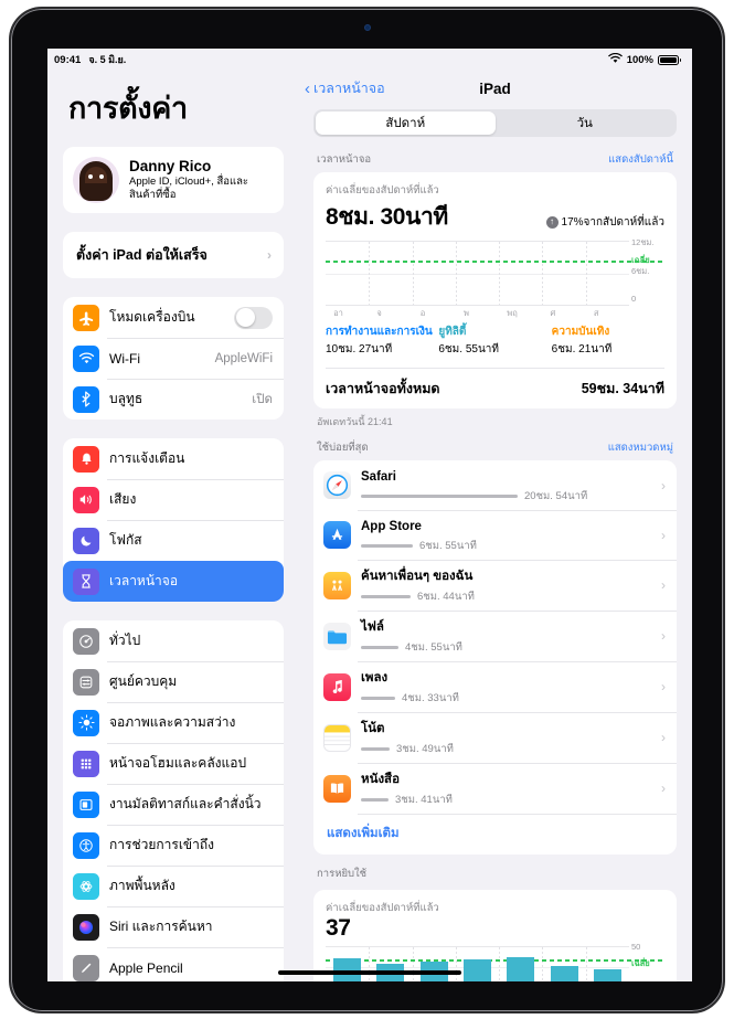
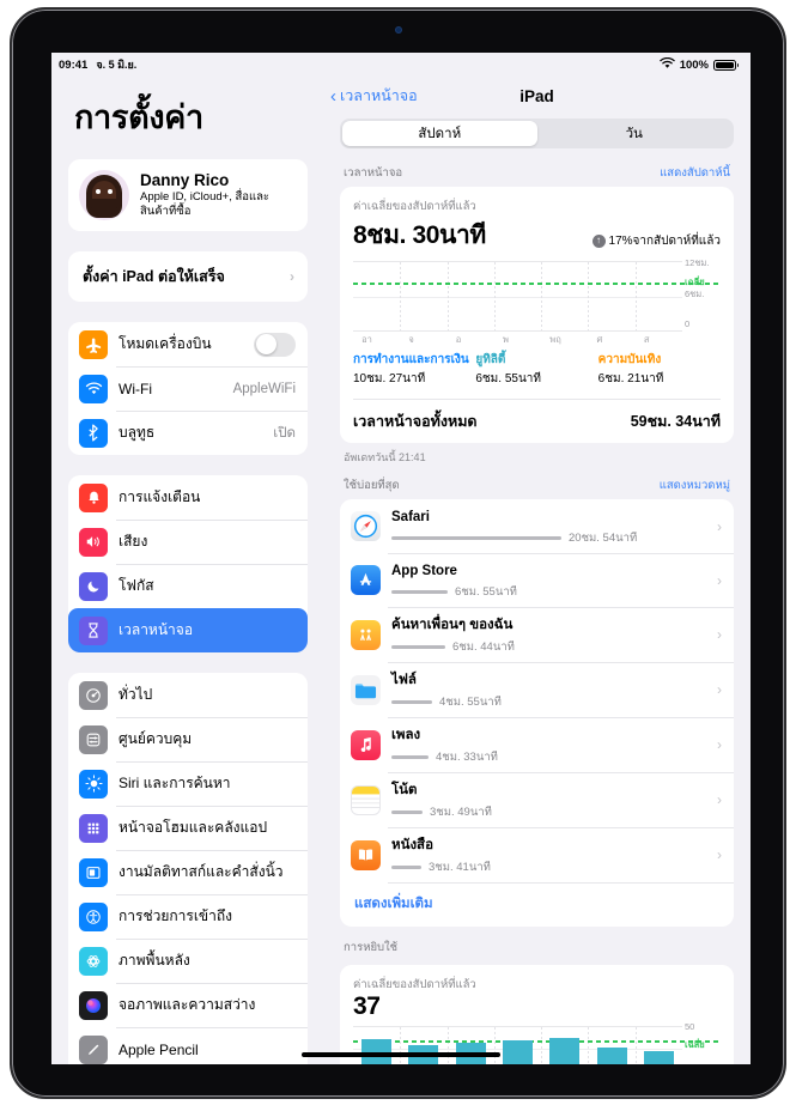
  09:41
  จ. 5 มิ.ย.
  100%
  การตั้งค่า
  Danny Rico
  Apple ID, iCloud+, สื่อและสินค้าที่ซื้อ
  ตั้งค่า iPad ต่อให้เสร็จ
  ›
  โหมดเครื่องบิน
  Wi-Fi
  AppleWiFi
  บลูทูธ
  เปิด
  การแจ้งเตือน
  เสียง
  โฟกัส
  เวลาหน้าจอ
  ทั่วไป
  ศูนย์ควบคุม
- จอภาพและความสว่าง
+ Siri และการค้นหา
  หน้าจอโฮมและคลังแอป
  งานมัลติทาสก์และคำสั่งนิ้ว
  การช่วยการเข้าถึง
  ภาพพื้นหลัง
- Siri และการค้นหา
+ จอภาพและความสว่าง
  Apple Pencil
  ‹
  เวลาหน้าจอ
  iPad
  สัปดาห์
  วัน
  เวลาหน้าจอ
  แสดงสัปดาห์นี้
  ค่าเฉลี่ยของสัปดาห์ที่แล้ว
  8ชม. 30นาที
  ↑
  17%จากสัปดาห์ที่แล้ว
  12ชม.
  เฉลี่ย
  6ชม.
  0
  อา
  จ
  อ
  พ
  พฤ
  ศ
  ส
  การทำงานและการเงิน
  10ชม. 27นาที
  ยูทิลิตี้
  6ชม. 55นาที
  ความบันเทิง
  6ชม. 21นาที
  เวลาหน้าจอทั้งหมด
  59ชม. 34นาที
  อัพเดทวันนี้ 21:41
  ใช้บ่อยที่สุด
  แสดงหมวดหมู่
  Safari
  20ชม. 54นาที
  ›
  App Store
  6ชม. 55นาที
  ›
  ค้นหาเพื่อนๆ ของฉัน
  6ชม. 44นาที
  ›
  ไฟล์
  4ชม. 55นาที
  ›
  เพลง
  4ชม. 33นาที
  ›
  โน้ต
  3ชม. 49นาที
  ›
  หนังสือ
  3ชม. 41นาที
  ›
  แสดงเพิ่มเติม
  การหยิบใช้
  ค่าเฉลี่ยของสัปดาห์ที่แล้ว
  37
  50
  เฉลี่ย
